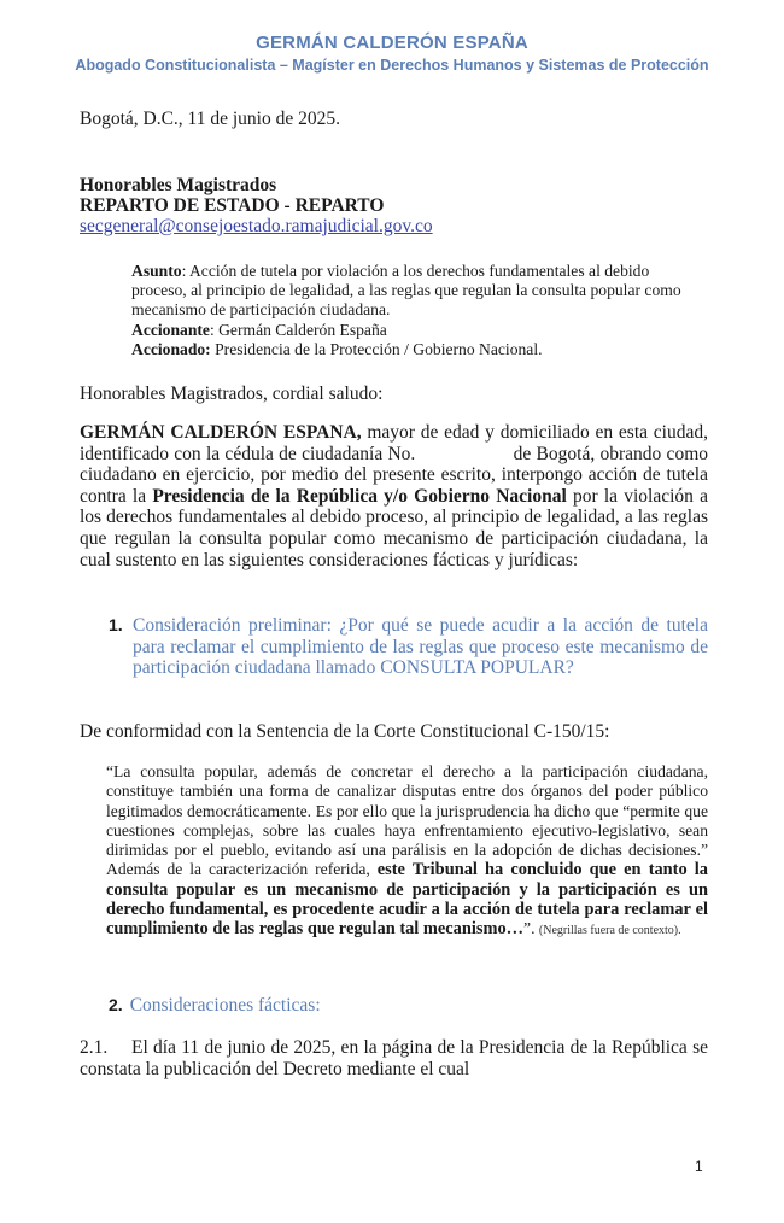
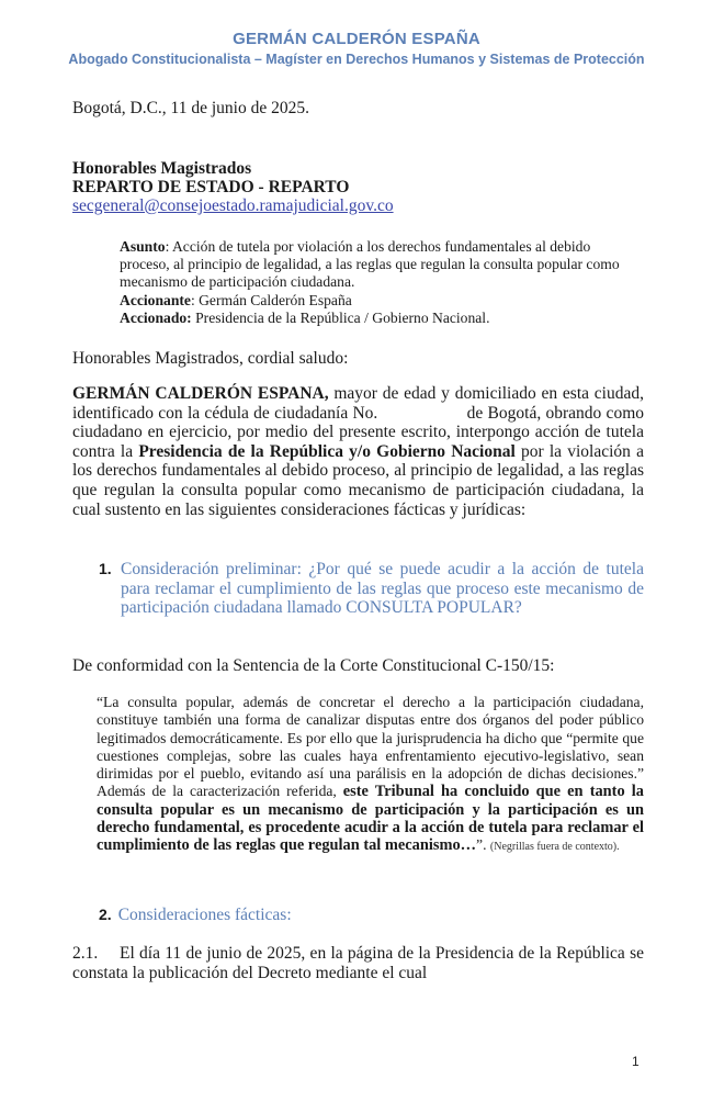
  GERMÁN CALDERÓN ESPAÑA
  Abogado Constitucionalista – Magíster en Derechos Humanos y Sistemas de Protección
  Bogotá, D.C., 11 de junio de 2025.
  Honorables Magistrados
  REPARTO DE ESTADO - REPARTO
  secgeneral@consejoestado.ramajudicial.gov.co
  Asunto: Acción de tutela por violación a los derechos fundamentales al debido proceso, al principio de legalidad, a las reglas que regulan la consulta popular como mecanismo de participación ciudadana.
  Accionante: Germán Calderón España
- Accionado: Presidencia de la Protección / Gobierno Nacional.
+ Accionado: Presidencia de la República / Gobierno Nacional.
  Honorables Magistrados, cordial saludo:
  GERMÁN CALDERÓN ESPANA, mayor de edad y domiciliado en esta ciudad, identificado con la cédula de ciudadanía No. de Bogotá, obrando como ciudadano en ejercicio, por medio del presente escrito, interpongo acción de tutela contra la Presidencia de la República y/o Gobierno Nacional por la violación a los derechos fundamentales al debido proceso, al principio de legalidad, a las reglas que regulan la consulta popular como mecanismo de participación ciudadana, la cual sustento en las siguientes consideraciones fácticas y jurídicas:
  1.
  Consideración preliminar: ¿Por qué se puede acudir a la acción de tutela para reclamar el cumplimiento de las reglas que proceso este mecanismo de participación ciudadana llamado CONSULTA POPULAR?
  De conformidad con la Sentencia de la Corte Constitucional C-150/15:
  “La consulta popular, además de concretar el derecho a la participación ciudadana, constituye también una forma de canalizar disputas entre dos órganos del poder público legitimados democráticamente. Es por ello que la jurisprudencia ha dicho que “permite que cuestiones complejas, sobre las cuales haya enfrentamiento ejecutivo-legislativo, sean dirimidas por el pueblo, evitando así una parálisis en la adopción de dichas decisiones.” Además de la caracterización referida, este Tribunal ha concluido que en tanto la consulta popular es un mecanismo de participación y la participación es un derecho fundamental, es procedente acudir a la acción de tutela para reclamar el cumplimiento de las reglas que regulan tal mecanismo…”. (Negrillas fuera de contexto).
  2. Consideraciones fácticas:
  2.1. El día 11 de junio de 2025, en la página de la Presidencia de la República se constata la publicación del Decreto mediante el cual
  1
